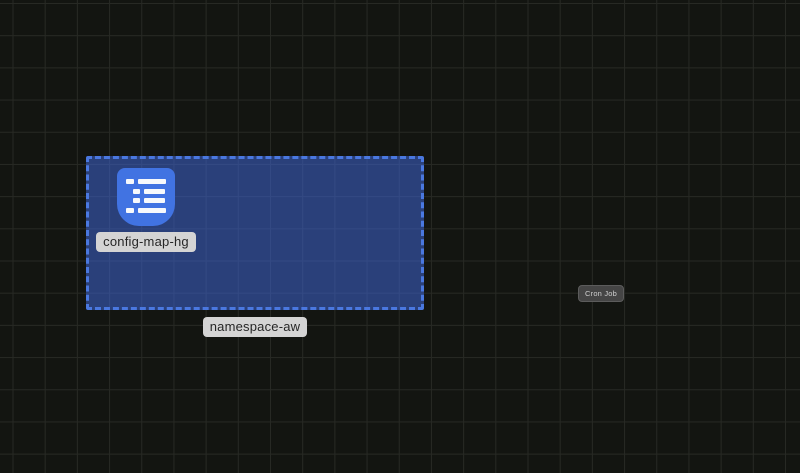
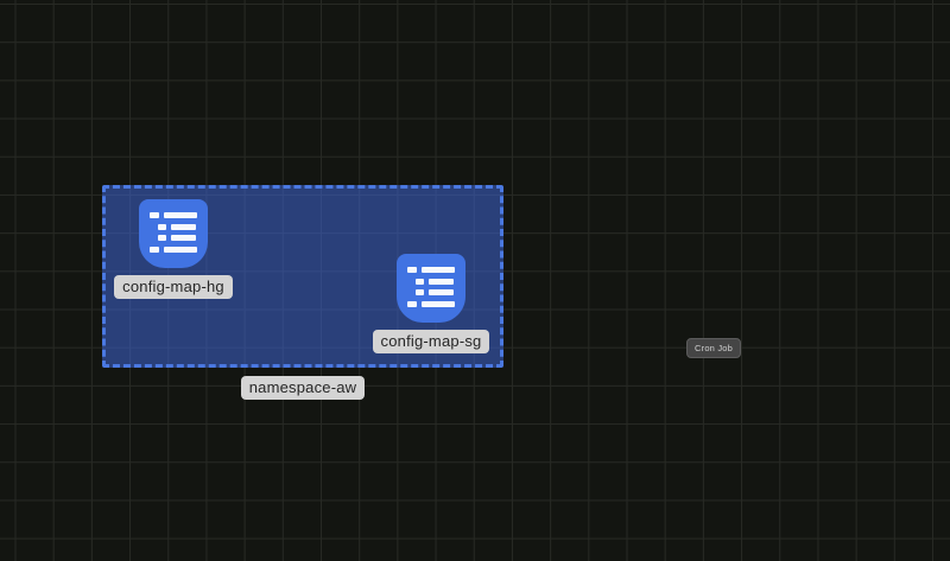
  config-map-hg
+ config-map-sg
  namespace-aw
  Cron Job
